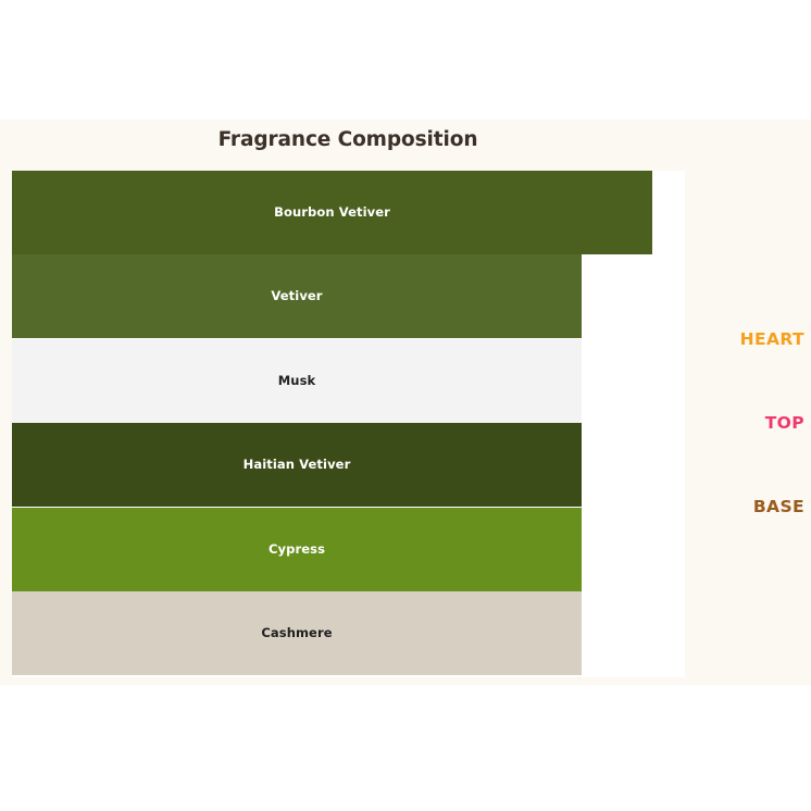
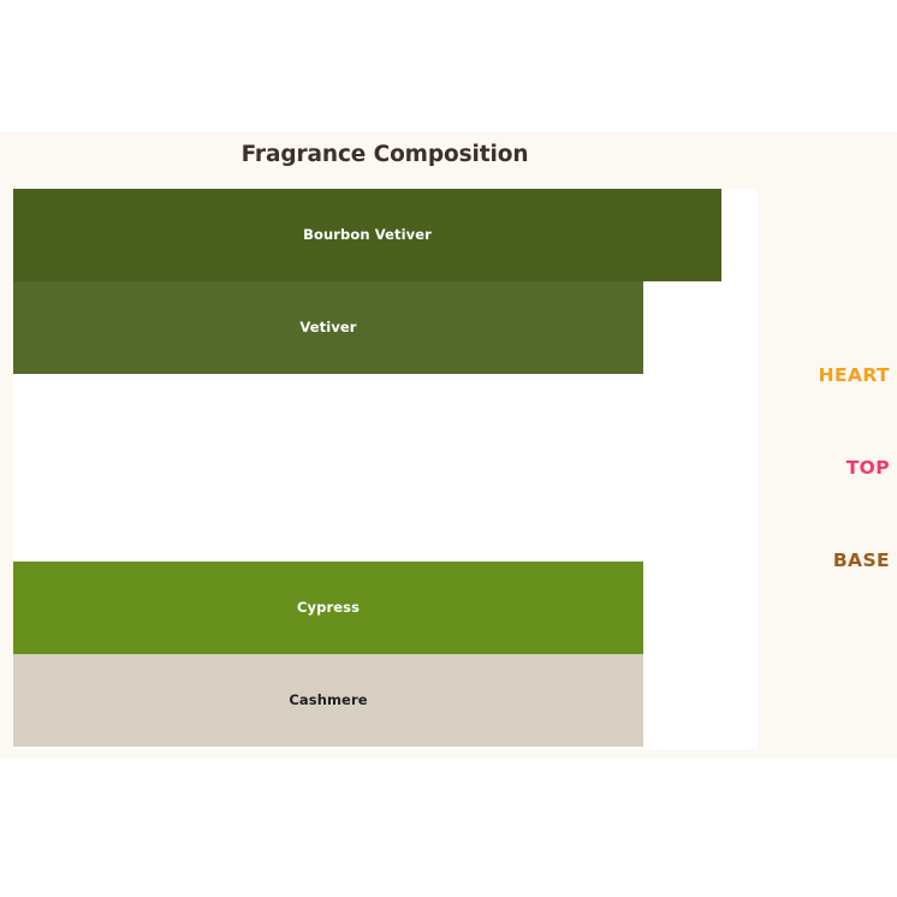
  Fragrance Composition
  Bourbon Vetiver
  Vetiver
- Musk
- Haitian Vetiver
  Cypress
  Cashmere
  HEART
  TOP
  BASE
